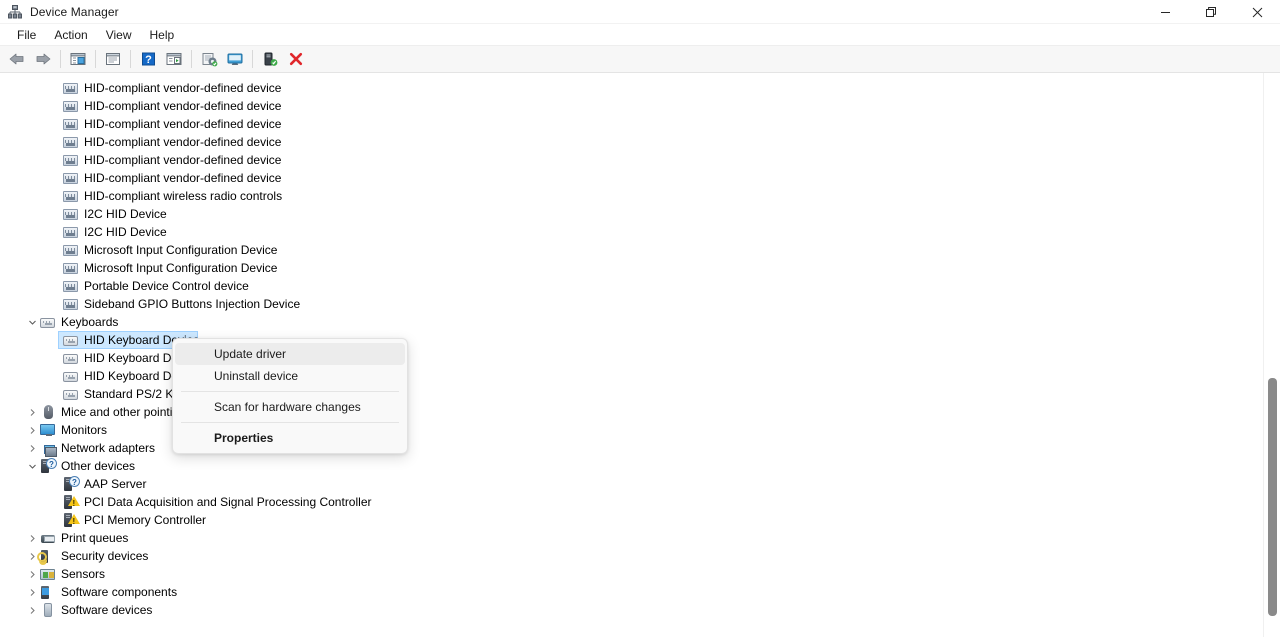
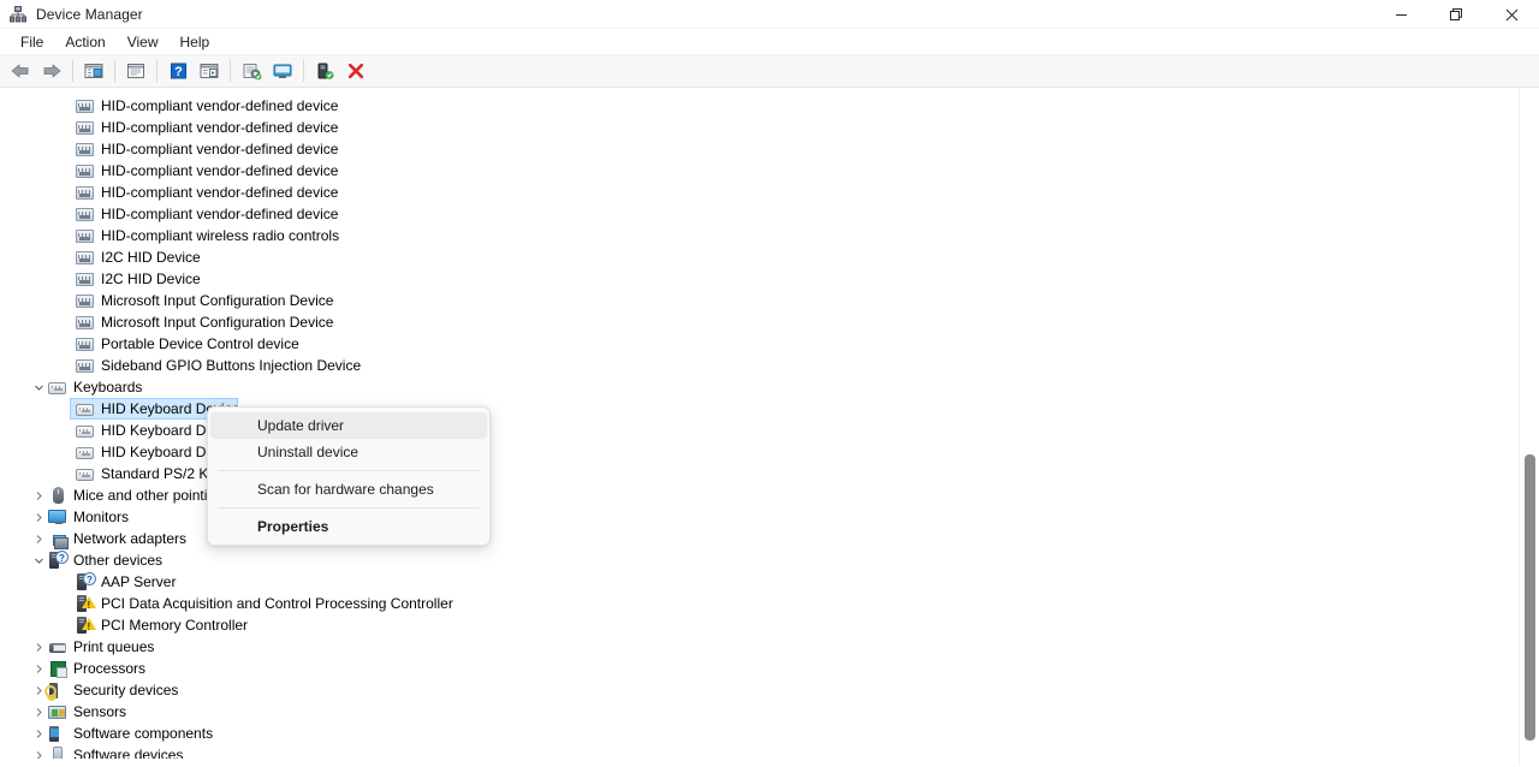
  Device Manager
  File
  Action
  View
  Help
  ?
  HID-compliant vendor-defined device
  HID-compliant vendor-defined device
  HID-compliant vendor-defined device
  HID-compliant vendor-defined device
  HID-compliant vendor-defined device
  HID-compliant vendor-defined device
  HID-compliant wireless radio controls
  I2C HID Device
  I2C HID Device
  Microsoft Input Configuration Device
  Microsoft Input Configuration Device
  Portable Device Control device
  Sideband GPIO Buttons Injection Device
  Keyboards
  HID Keyboard D
  HID Keyboard D
  HID Keyboard D
  Monitors
  Network adapters
  ?
  Other devices
  ?
  AAP Server
- PCI Data Acquisition and Signal Processing Controller
+ PCI Data Acquisition and Control Processing Controller
  PCI Memory Controller
  Print queues
+ Processors
  Security devices
  Sensors
  Software components
  Software devices
  Update driver
  Uninstall device
  Scan for hardware changes
  Properties
